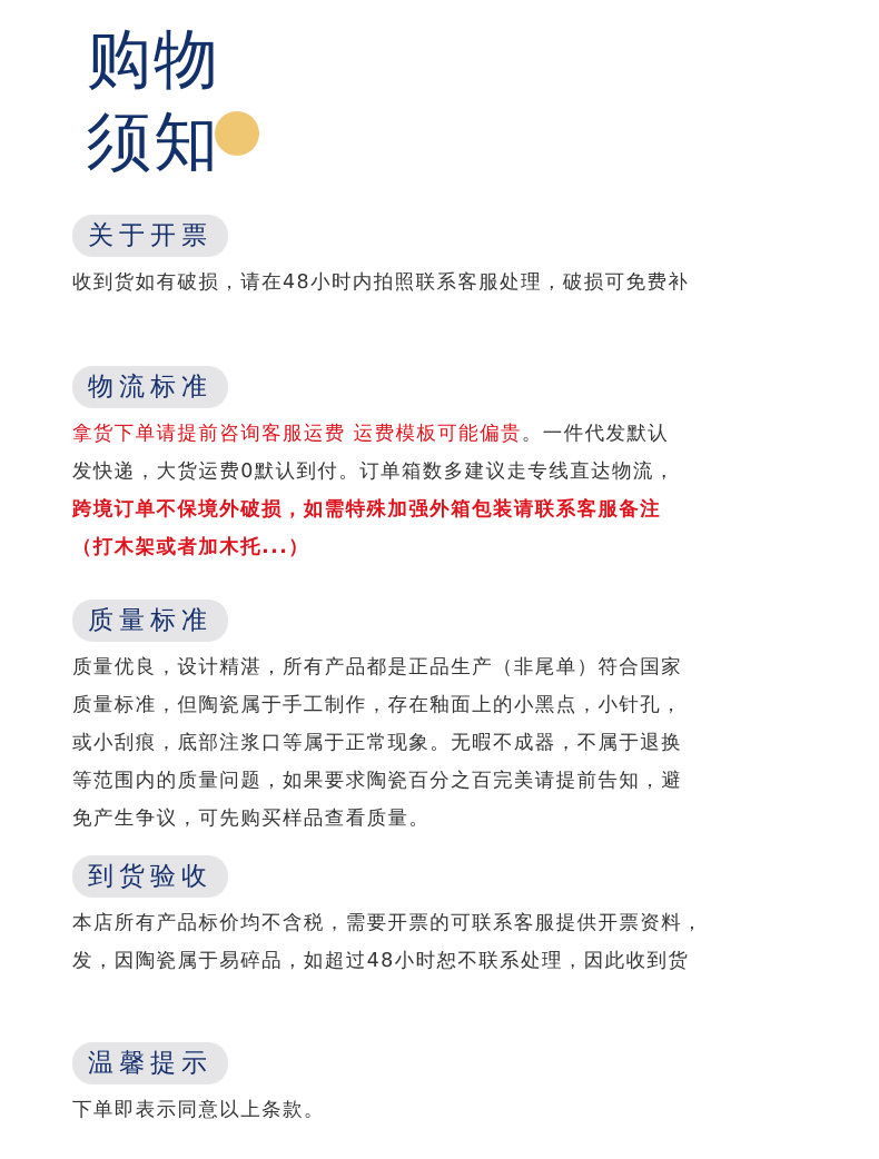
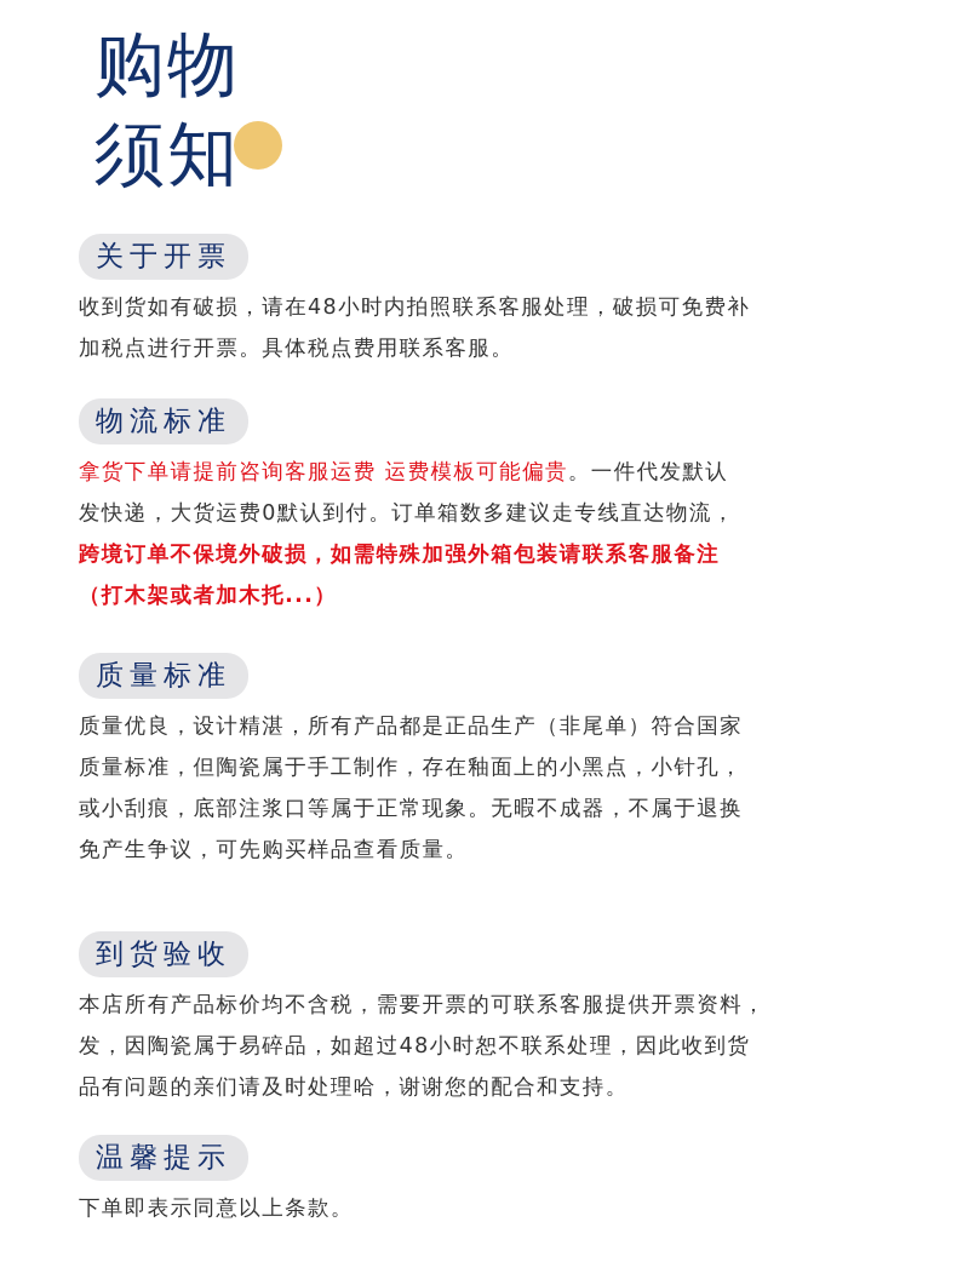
  购物
  须知
  关于开票
  收到货如有破损，请在48小时内拍照联系客服处理，破损可免费补
+ 加税点进行开票。具体税点费用联系客服。
  物流标准
  拿货下单请提前咨询客服运费 运费模板可能偏贵。一件代发默认
  发快递，大货运费0默认到付。订单箱数多建议走专线直达物流，
  跨境订单不保境外破损，如需特殊加强外箱包装请联系客服备注
  （打木架或者加木托...）
  质量标准
  质量优良，设计精湛，所有产品都是正品生产（非尾单）符合国家
  质量标准，但陶瓷属于手工制作，存在釉面上的小黑点，小针孔，
  或小刮痕，底部注浆口等属于正常现象。无暇不成器，不属于退换
- 等范围内的质量问题，如果要求陶瓷百分之百完美请提前告知，避
  免产生争议，可先购买样品查看质量。
  到货验收
  本店所有产品标价均不含税，需要开票的可联系客服提供开票资料，
  发，因陶瓷属于易碎品，如超过48小时恕不联系处理，因此收到货
+ 品有问题的亲们请及时处理哈，谢谢您的配合和支持。
  温馨提示
  下单即表示同意以上条款。
